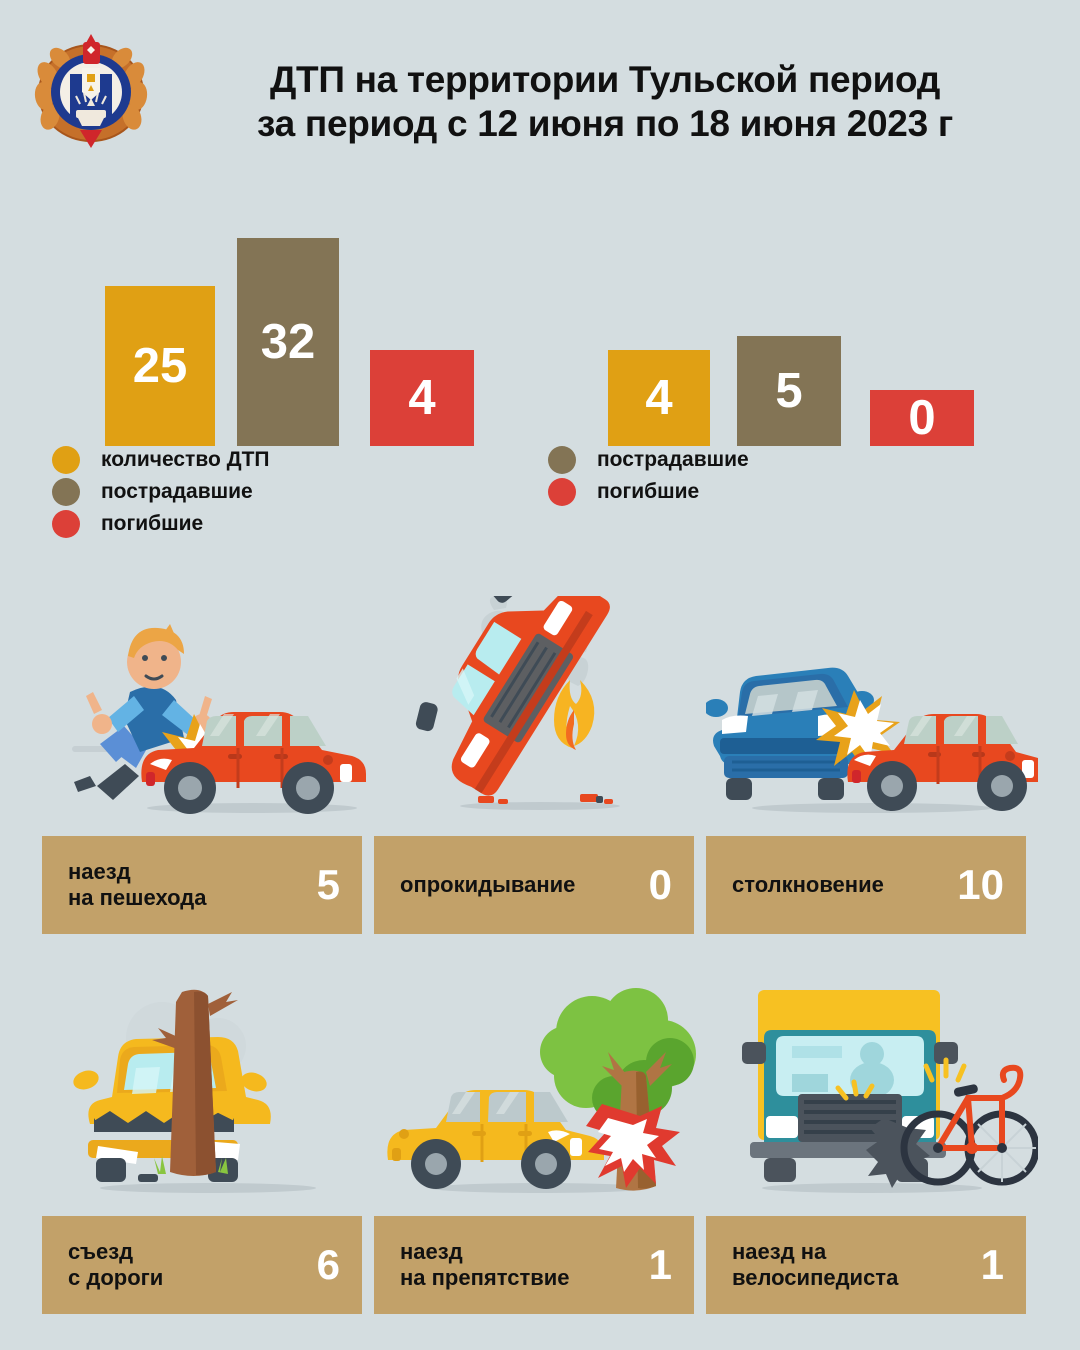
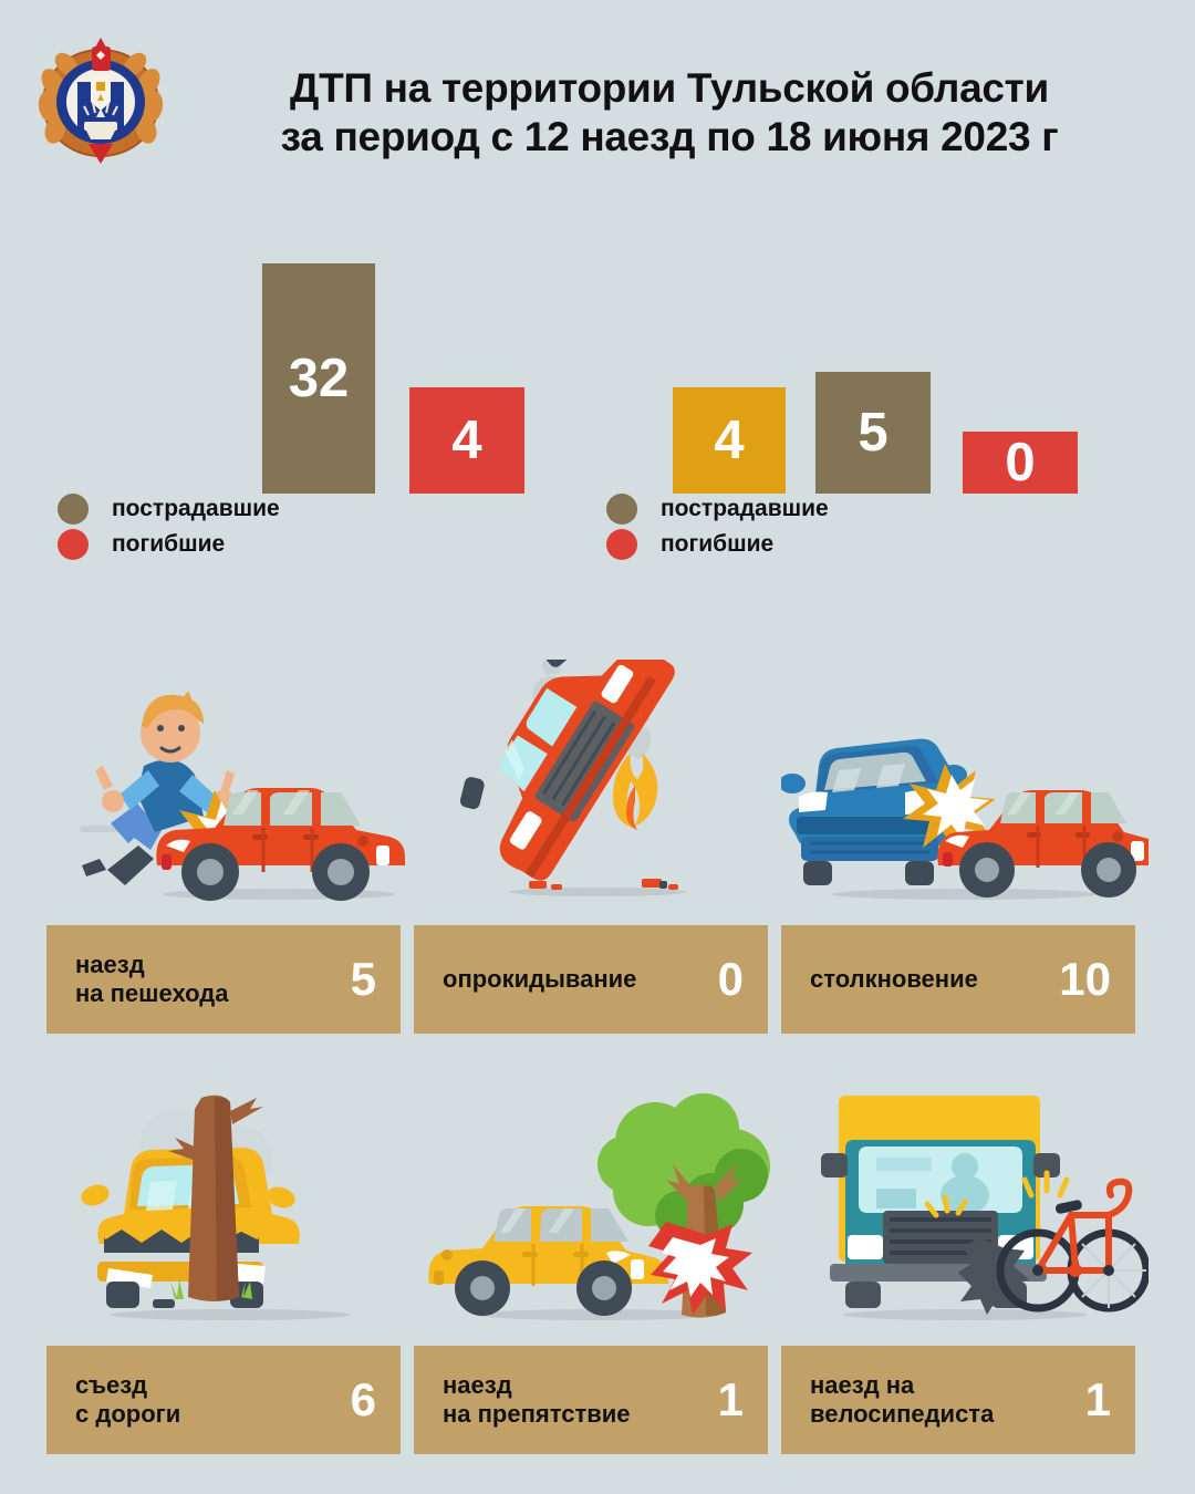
- ДТП на территории Тульской период
+ ДТП на территории Тульской области
- за период с 12 июня по 18 июня 2023 г
+ за период с 12 наезд по 18 июня 2023 г
- 25
  32
  4
  4
  5
  0
- количество ДТП
  пострадавшие
  погибшие
  пострадавшие
  погибшие
  наезд
  на пешехода
  5
  опрокидывание
  0
  столкновение
  10
  съезд
  с дороги
  6
  наезд
  на препятствие
  1
  наезд на
  велосипедиста
  1
